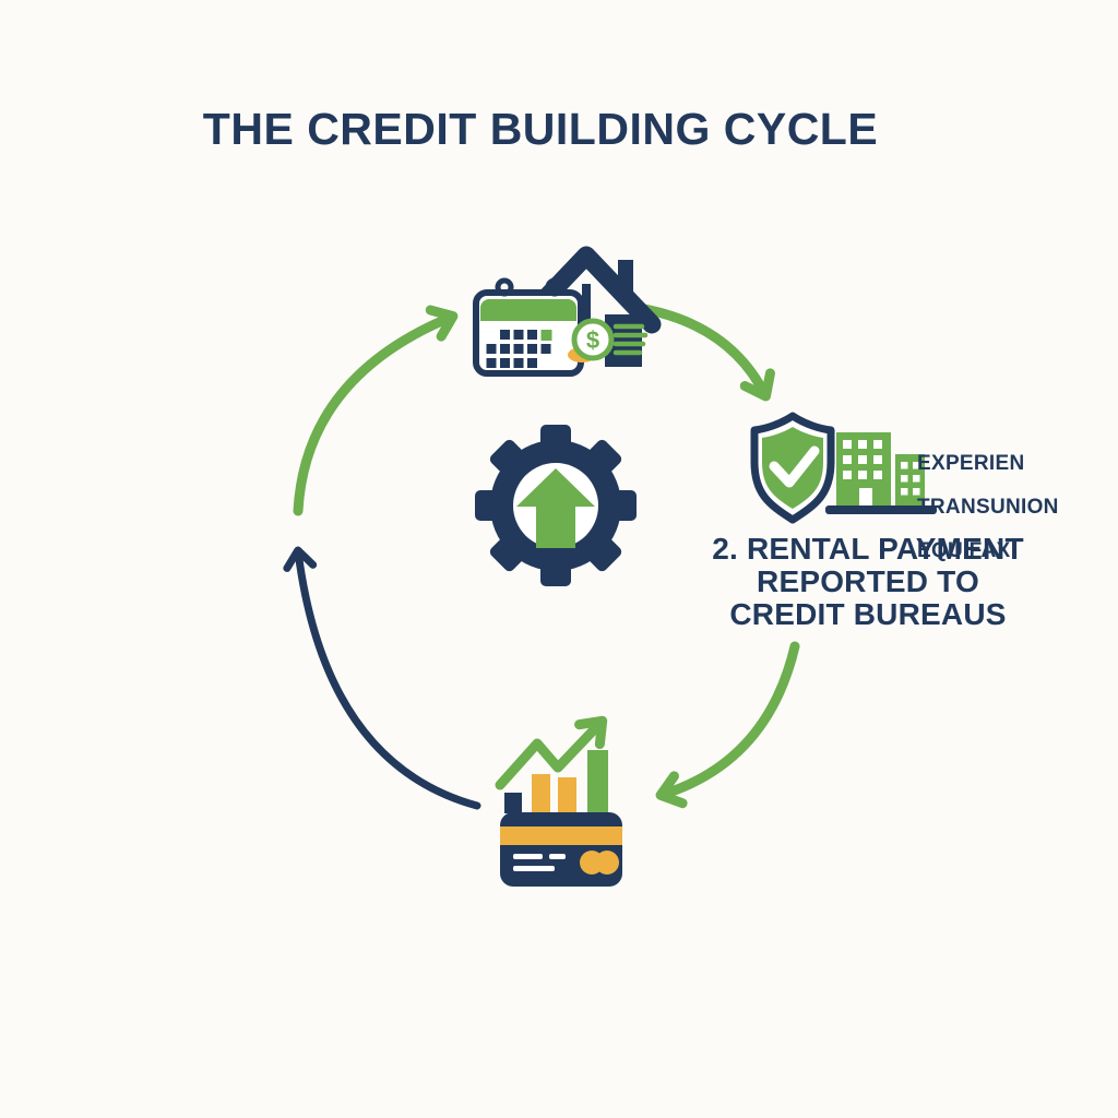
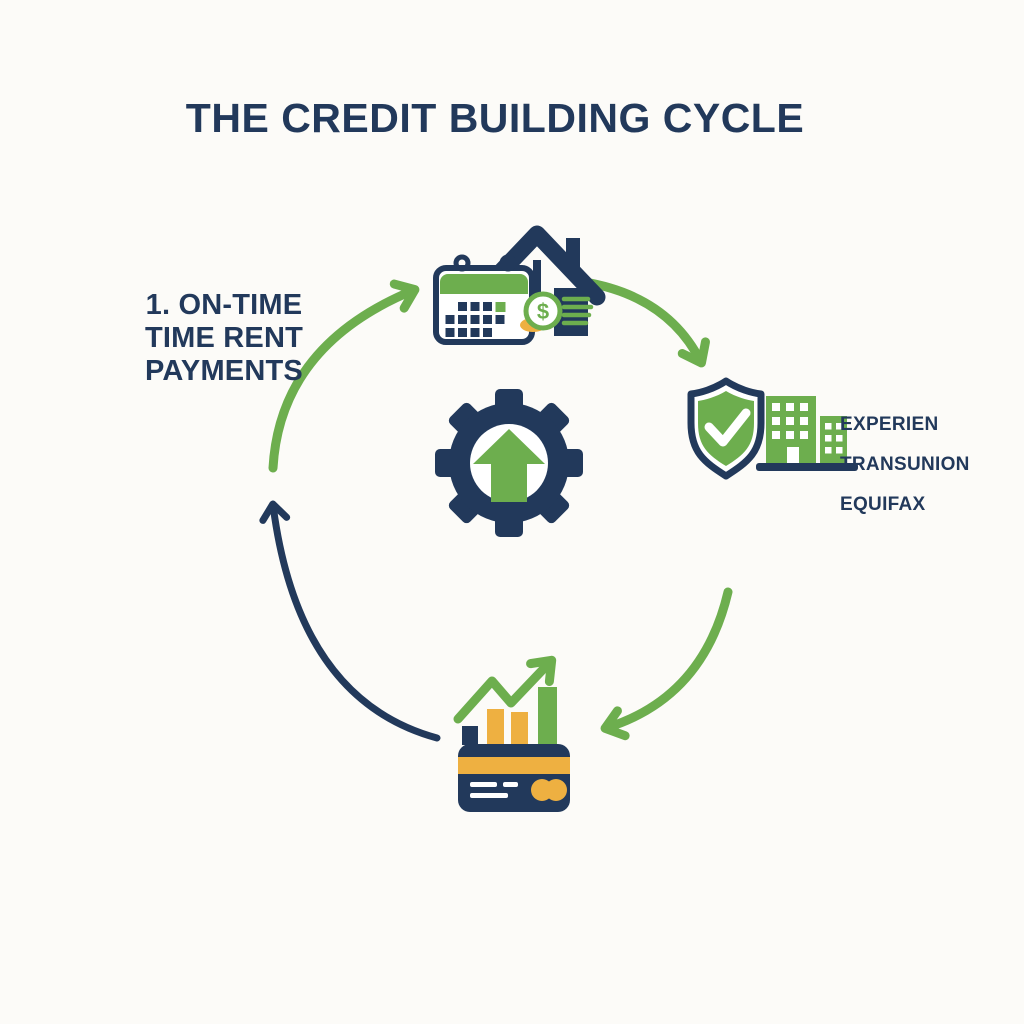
  $
  THE CREDIT BUILDING CYCLE
+ 1. ON-TIME
+ TIME RENT
+ PAYMENTS
  EXPERIEN
  TRANSUNION
  EQUIFAX
- 2. RENTAL PAYMENT
- REPORTED TO
- CREDIT BUREAUS
